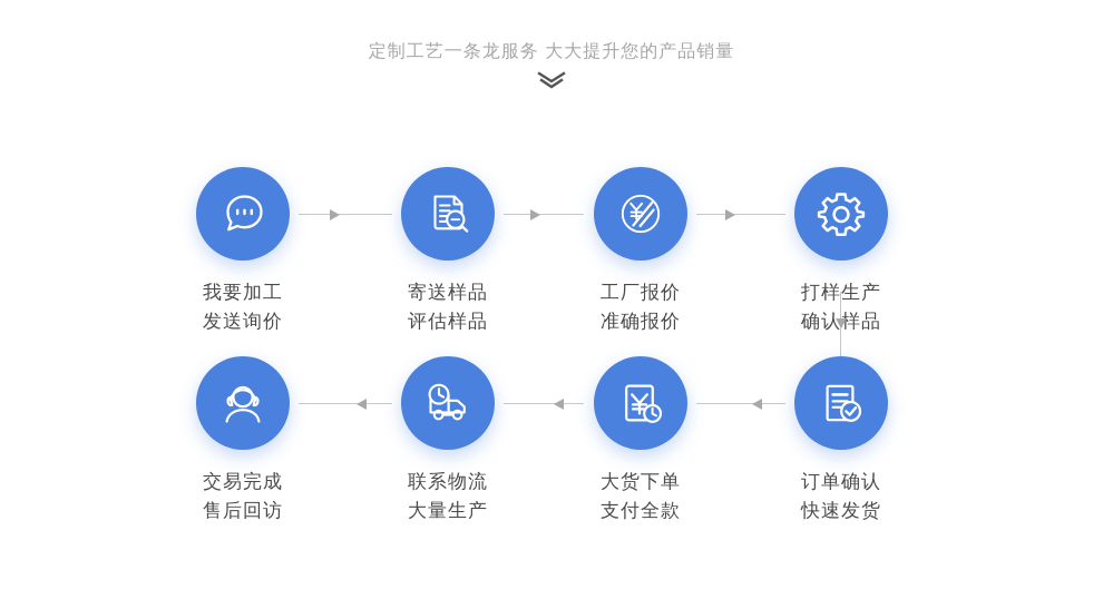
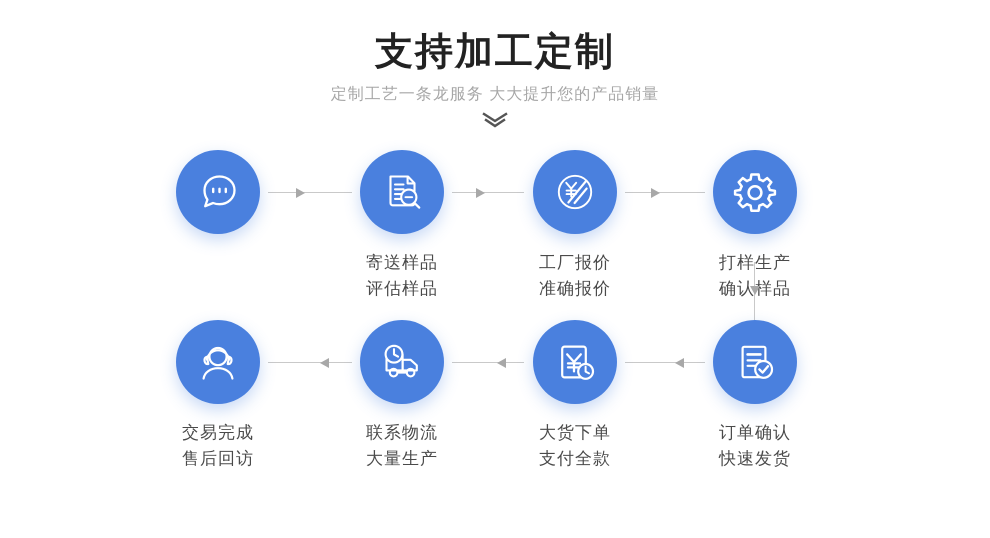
+ 支持加工定制
  定制工艺一条龙服务 大大提升您的产品销量
- 我要加工
- 发送询价
  寄送样品
  评估样品
  工厂报价
  准确报价
  打样生产
  确认样品
  交易完成
  售后回访
  联系物流
  大量生产
  大货下单
  支付全款
  订单确认
  快速发货
